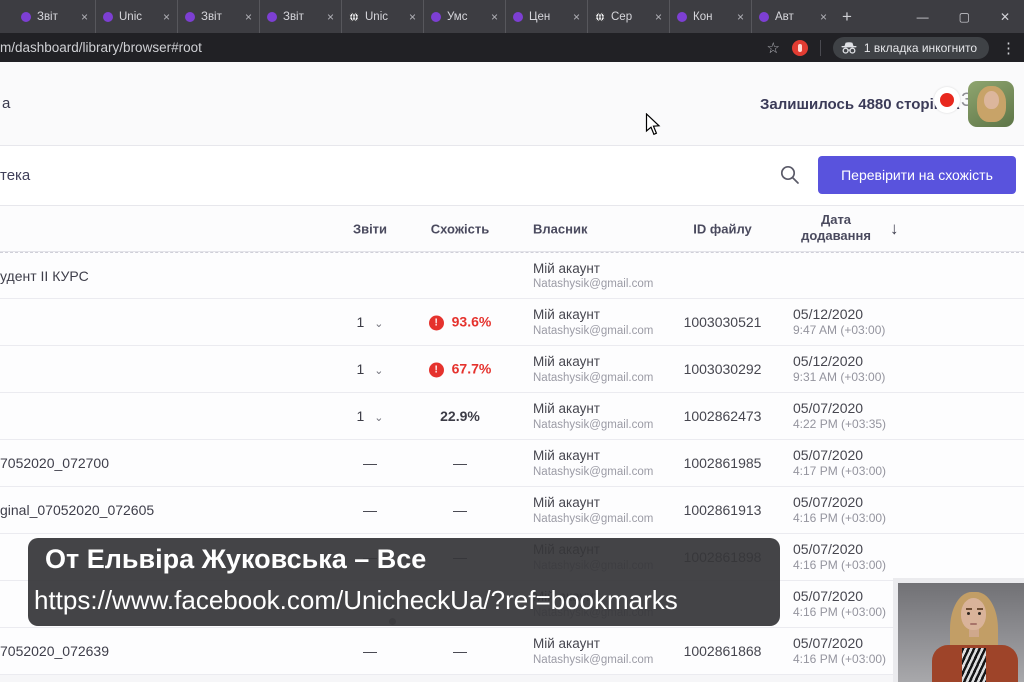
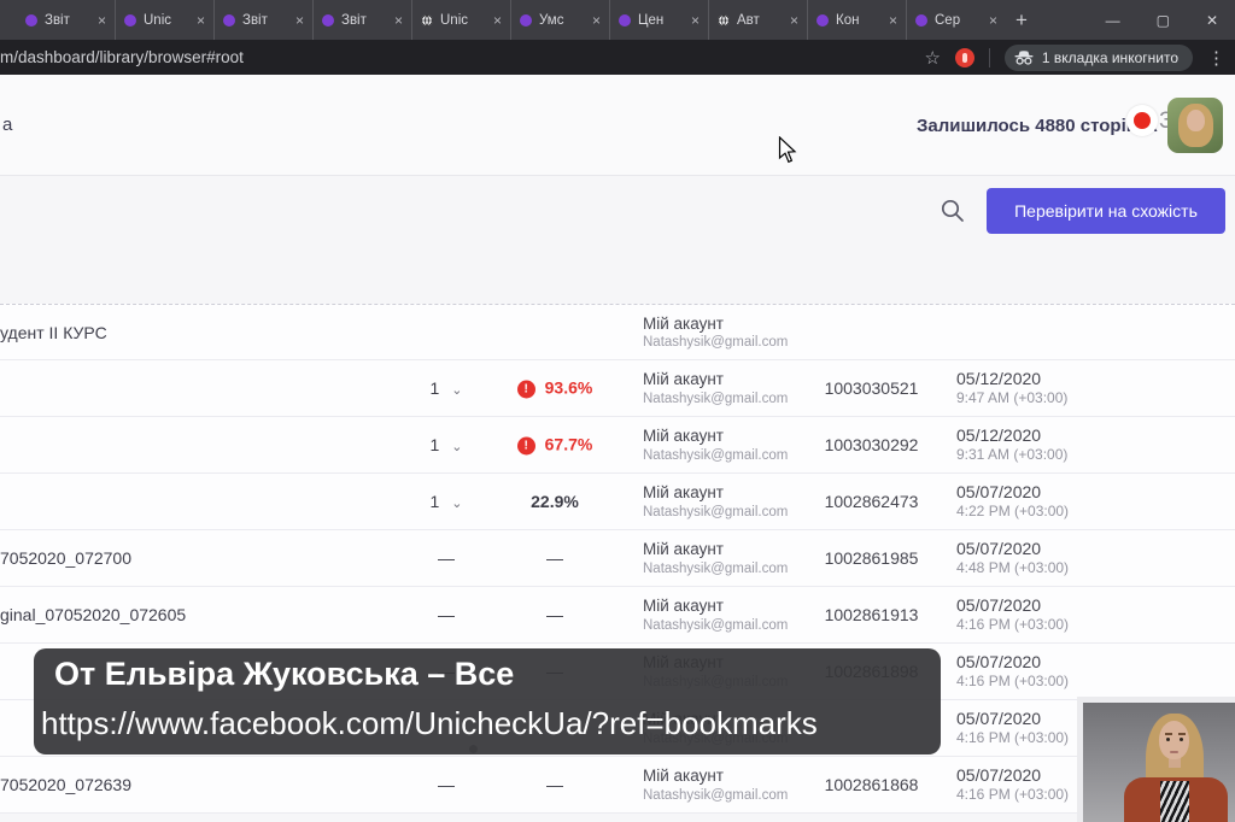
  Звіт
  ×
  Unic
  ×
  Звіт
  ×
  Звіт
  ×
  Unic
  ×
  Умс
  ×
  Цен
  ×
- Сер
+ Авт
  ×
  Кон
  ×
- Авт
+ Сер
  ×
  +
  —
  ▢
  ✕
  m/dashboard/library/browser#root
  ☆
  1 вкладка инкогнито
  ⋮
  а
  Залишилось 4880 сторі
- тека
  Перевірити на схожість
- Звіти
- Схожість
- Власник
- ID файлу
- Дата додавання
- ↓
  удент ІІ КУРС
  Мій акаунт
  Natashysik@gmail.com
  1 ⌄
  ! 93.6%
  Мій акаунт
  Natashysik@gmail.com
  1003030521
  05/12/2020
  9:47 AM (+03:00)
  1 ⌄
  ! 67.7%
  Мій акаунт
  Natashysik@gmail.com
  1003030292
  05/12/2020
  9:31 AM (+03:00)
  1 ⌄
  22.9%
  Мій акаунт
  Natashysik@gmail.com
  1002862473
  05/07/2020
- 4:22 PM (+03:35)
+ 4:22 PM (+03:00)
  7052020_072700
  —
  —
  Мій акаунт
  Natashysik@gmail.com
  1002861985
  05/07/2020
- 4:17 PM (+03:00)
+ 4:48 PM (+03:00)
  ginal_07052020_072605
  —
  —
  Мій акаунт
  Natashysik@gmail.com
  1002861913
  05/07/2020
  4:16 PM (+03:00)
  05/07/2020
  4:16 PM (+03:00)
  05/07/2020
  4:16 PM (+03:00)
  7052020_072639
  —
  —
  Мій акаунт
  Natashysik@gmail.com
  1002861868
  05/07/2020
  4:16 PM (+03:00)
  От Ельвіра Жуковська – Все
  https://www.facebook.com/UnicheckUa/?ref=bookmarks
